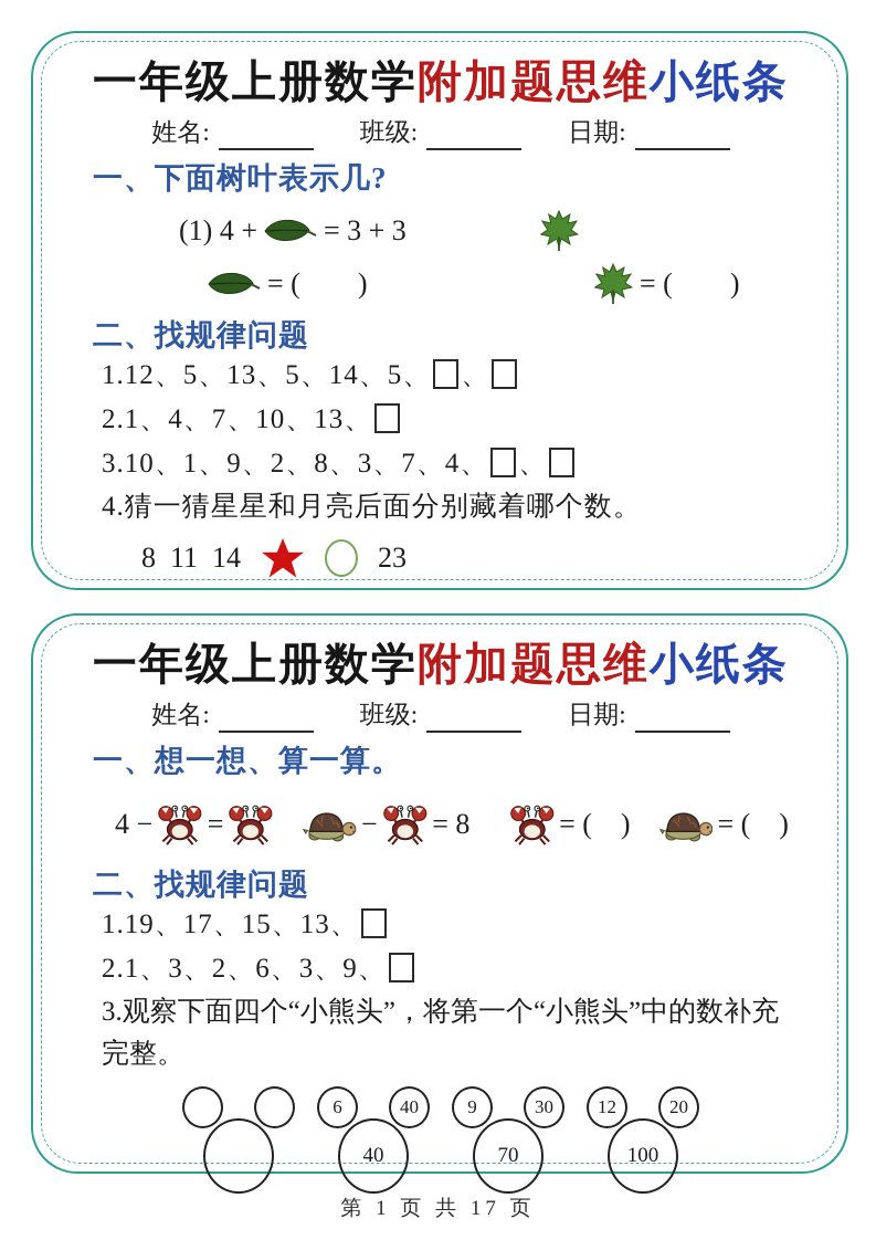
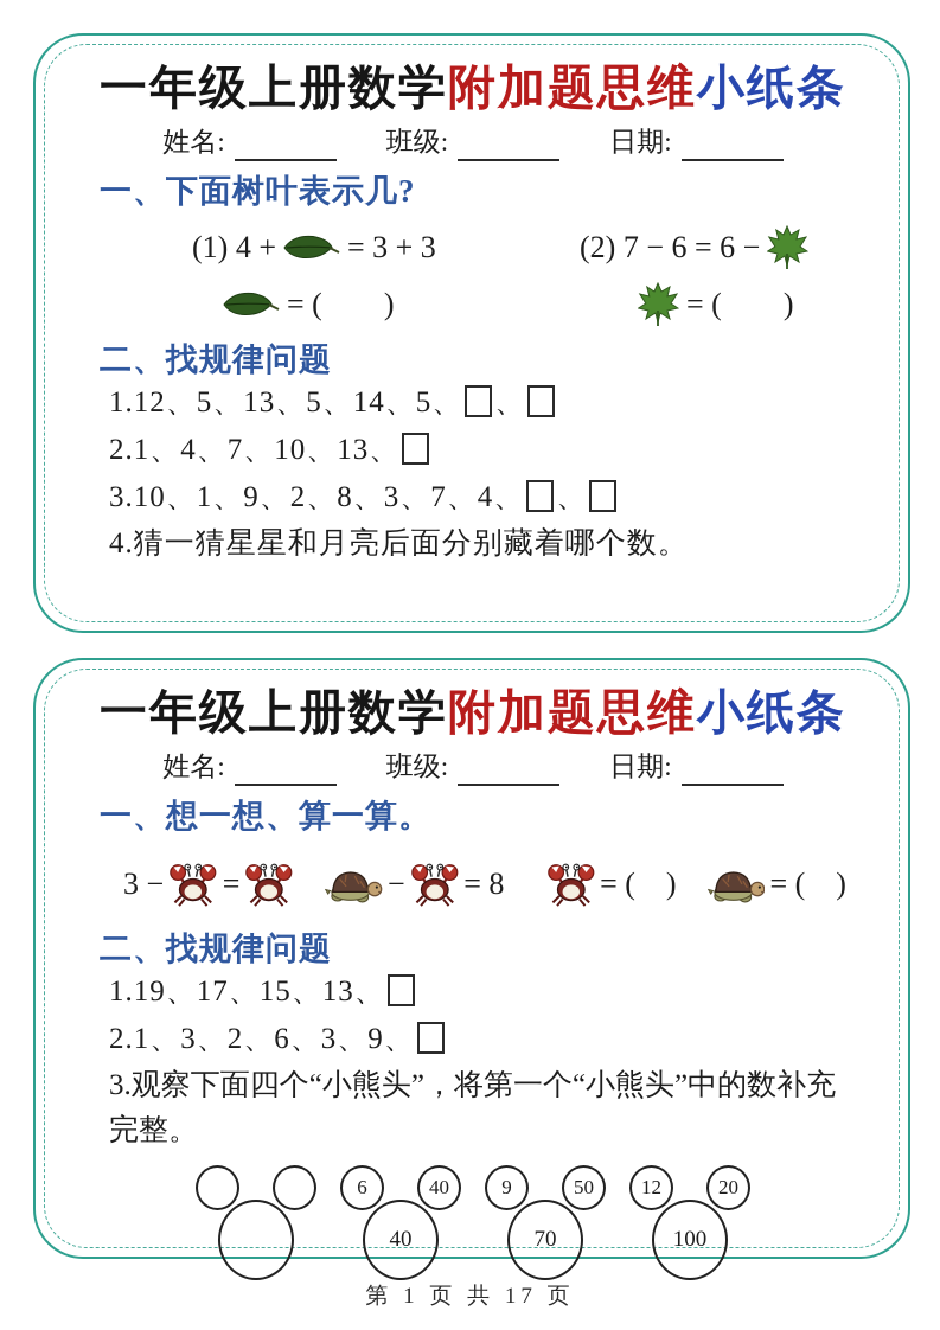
  一年级上册数学附加题思维小纸条
  姓名:
  班级:
  日期:
  一、下面树叶表示几?
  (1) 4 +
  = 3 + 3
+ (2) 7 − 6 = 6 −
  = ( )
  = ( )
  二、找规律问题
  1.12、5、13、5、14、5、 、
  2.1、4、7、10、13、
  3.10、1、9、2、8、3、7、4、 、
  4.猜一猜星星和月亮后面分别藏着哪个数。
- 8 11 14
- 23
  一年级上册数学附加题思维小纸条
  姓名:
  班级:
  日期:
  一、想一想、算一算。
- 4 −
+ 3 −
  =
  −
  = 8
  = ( )
  = ( )
  二、找规律问题
  1.19、17、15、13、
  2.1、3、2、6、3、9、
  3.观察下面四个“小熊头”，将第一个“小熊头”中的数补充完整。
  6
  40
  40
  9
- 30
+ 50
  70
  12
  20
  100
  第 1 页 共 17 页
